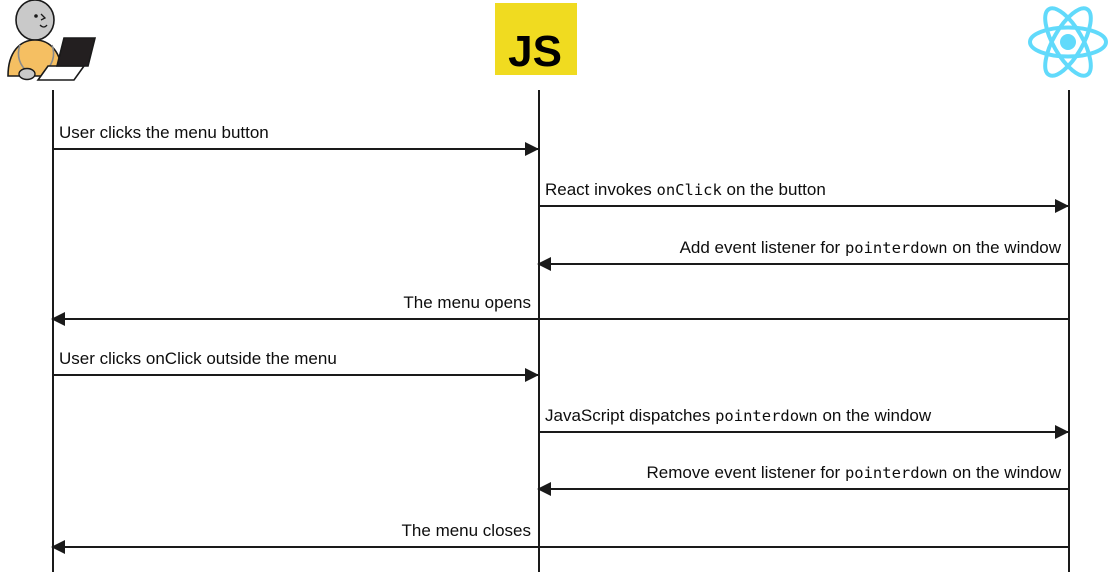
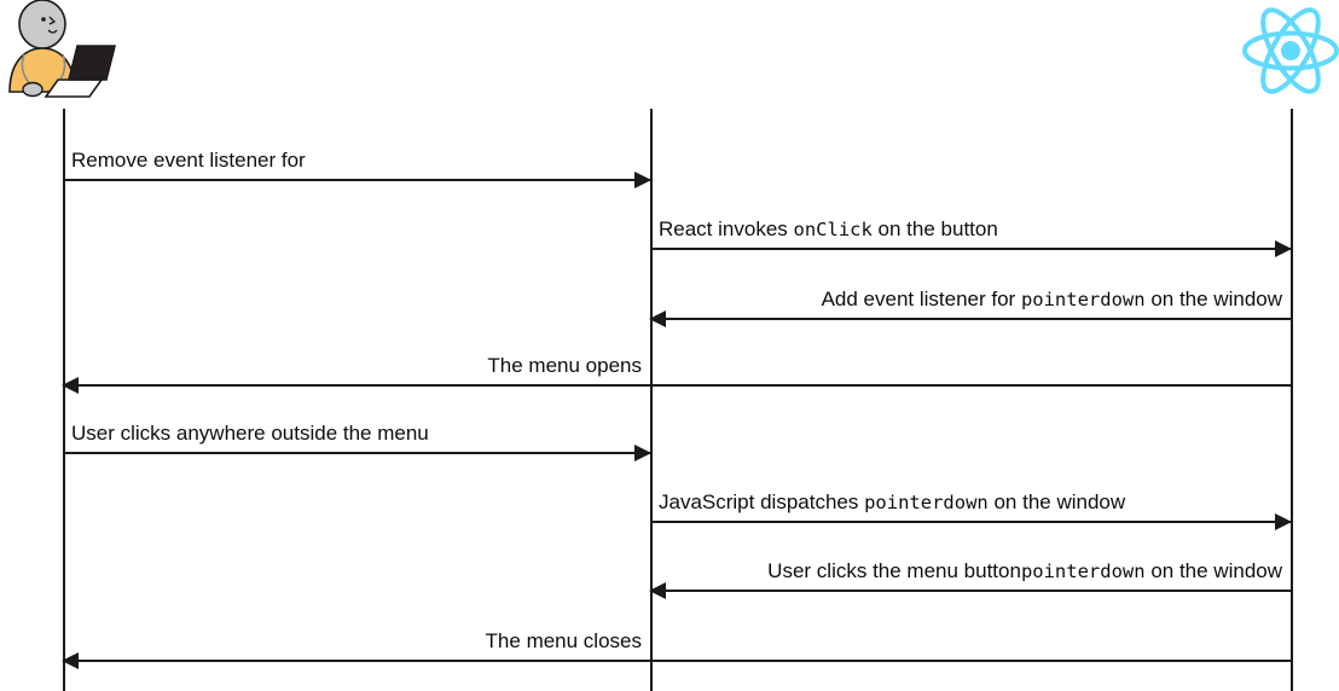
- JS
- User clicks the menu button
+ Remove event listener for
  React invokes onClick on the button
  Add event listener for pointerdown on the window
  The menu opens
- User clicks onClick outside the menu
+ User clicks anywhere outside the menu
  JavaScript dispatches pointerdown on the window
- Remove event listener for pointerdown on the window
+ User clicks the menu buttonpointerdown on the window
  The menu closes
